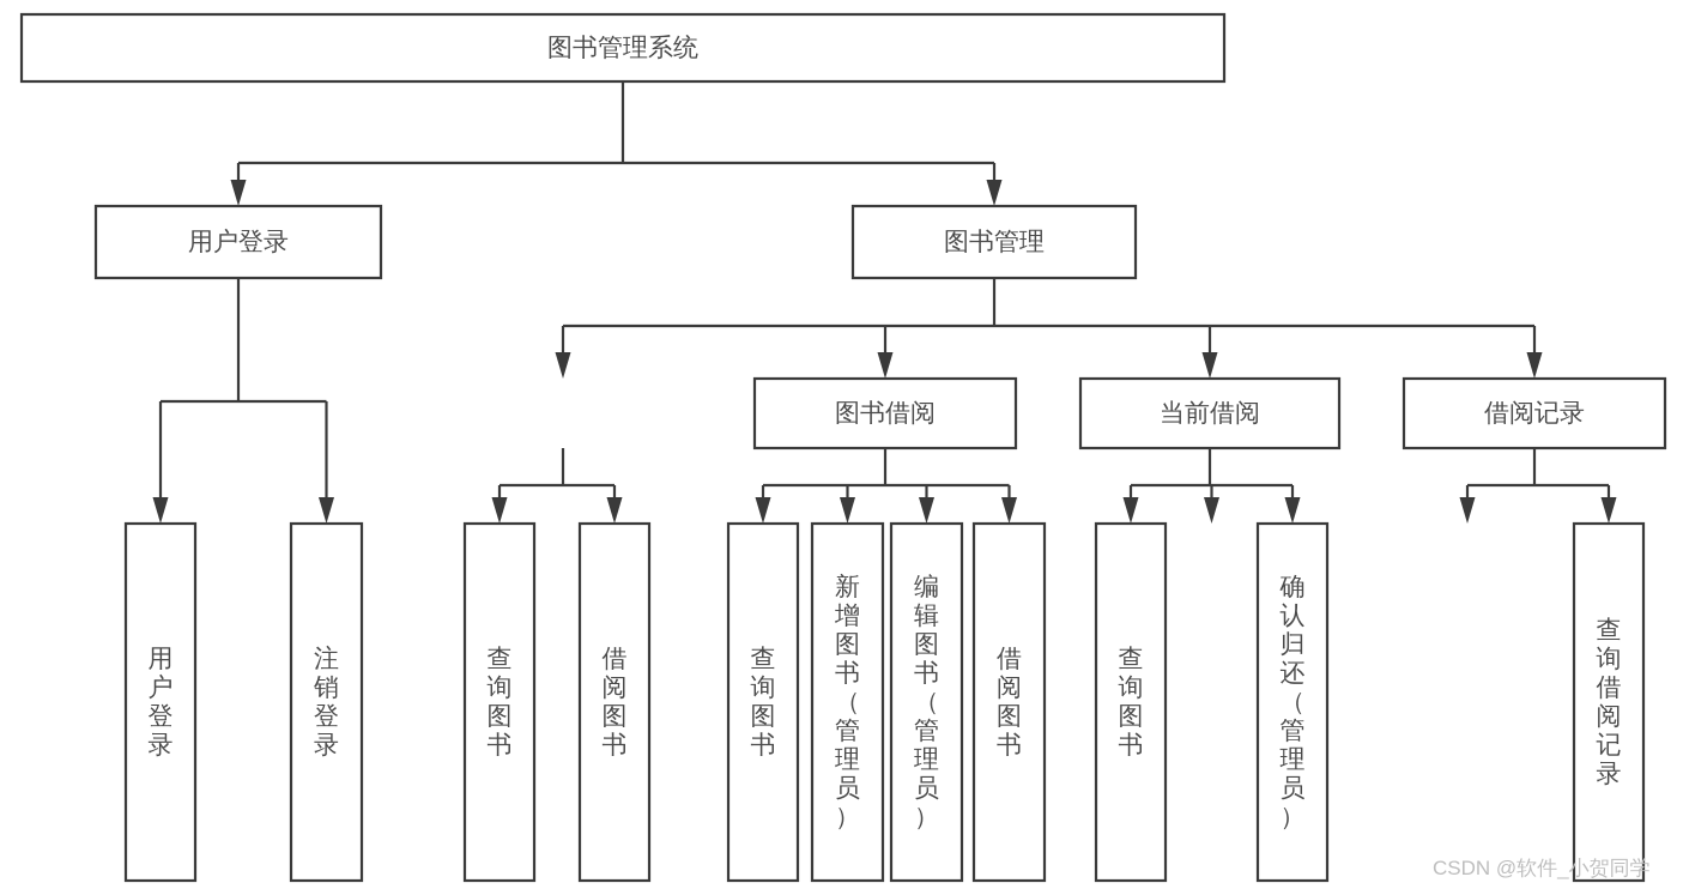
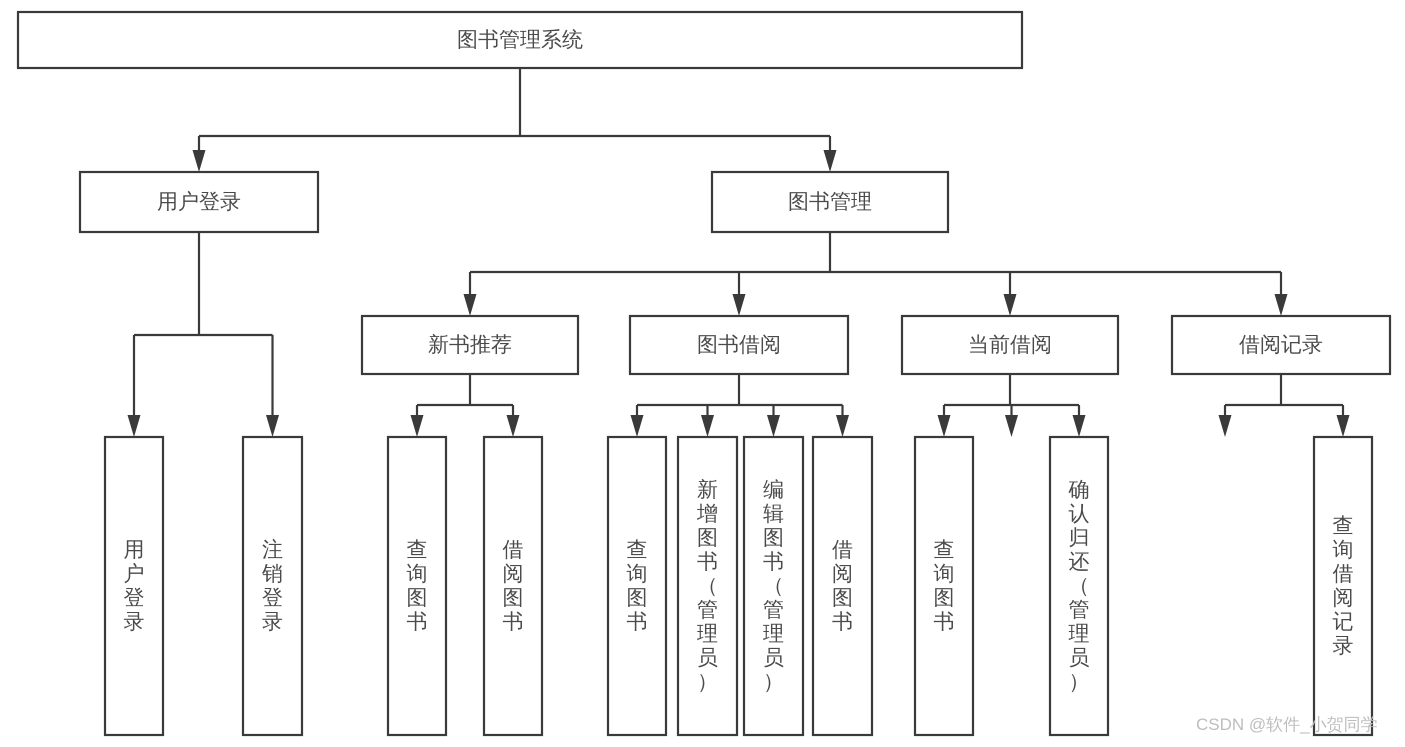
  图书管理系统
  用户登录
  图书管理
+ 新书推荐
  图书借阅
  当前借阅
  借阅记录
  用户登录
  注销登录
  查询图书
  借阅图书
  查询图书
  新增图书（管理员）
  编辑图书（管理员）
  借阅图书
  查询图书
  确认归还（管理员）
  查询借阅记录
  CSDN @软件_小贺同学
